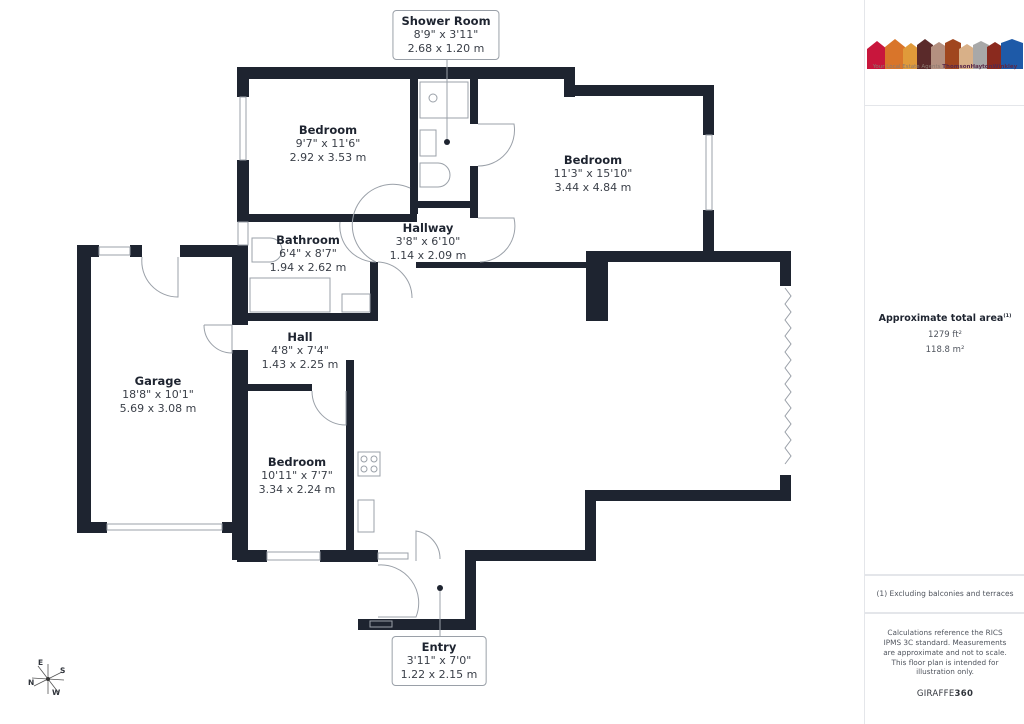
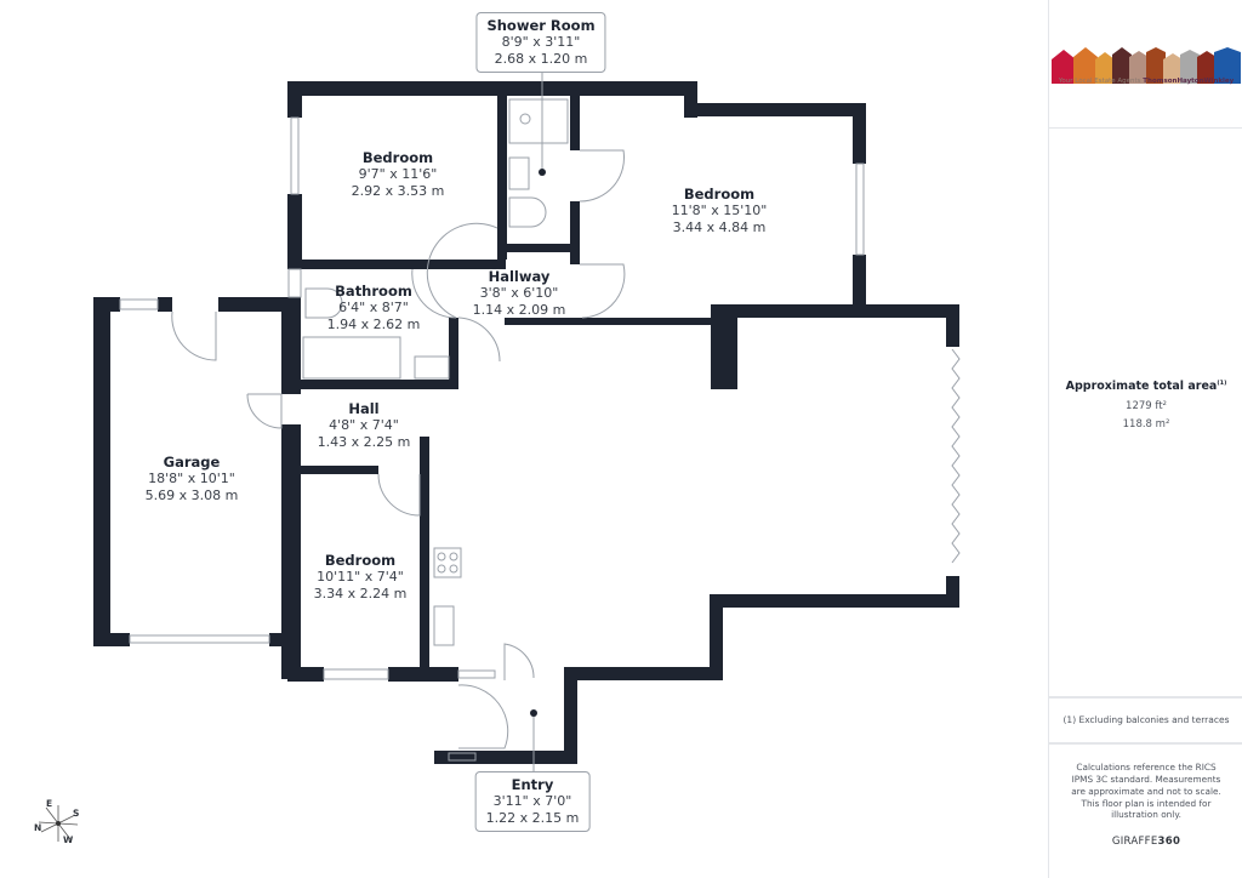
  Bedroom
  9'7" x 11'6"
  2.92 x 3.53 m
  Bedroom
- 11'3" x 15'10"
+ 11'8" x 15'10"
  3.44 x 4.84 m
  Shower Room
  8'9" x 3'11"
  2.68 x 1.20 m
  Bathroom
  6'4" x 8'7"
  1.94 x 2.62 m
  Hallway
  3'8" x 6'10"
  1.14 x 2.09 m
  Hall
  4'8" x 7'4"
  1.43 x 2.25 m
  Garage
  18'8" x 10'1"
  5.69 x 3.08 m
  Bedroom
- 10'11" x 7'7"
+ 10'11" x 7'4"
  3.34 x 2.24 m
  Entry
  3'11" x 7'0"
  1.22 x 2.15 m
  E
  S
  N
  W
  Approximate total area
  1279 ft²
  118.8 m²
  (1) Excluding balconies and terraces
  Calculations reference the RICS IPMS 3C standard. Measurements are approximate and not to scale. This floor plan is intended for illustration only.
  GIRAFFE360
